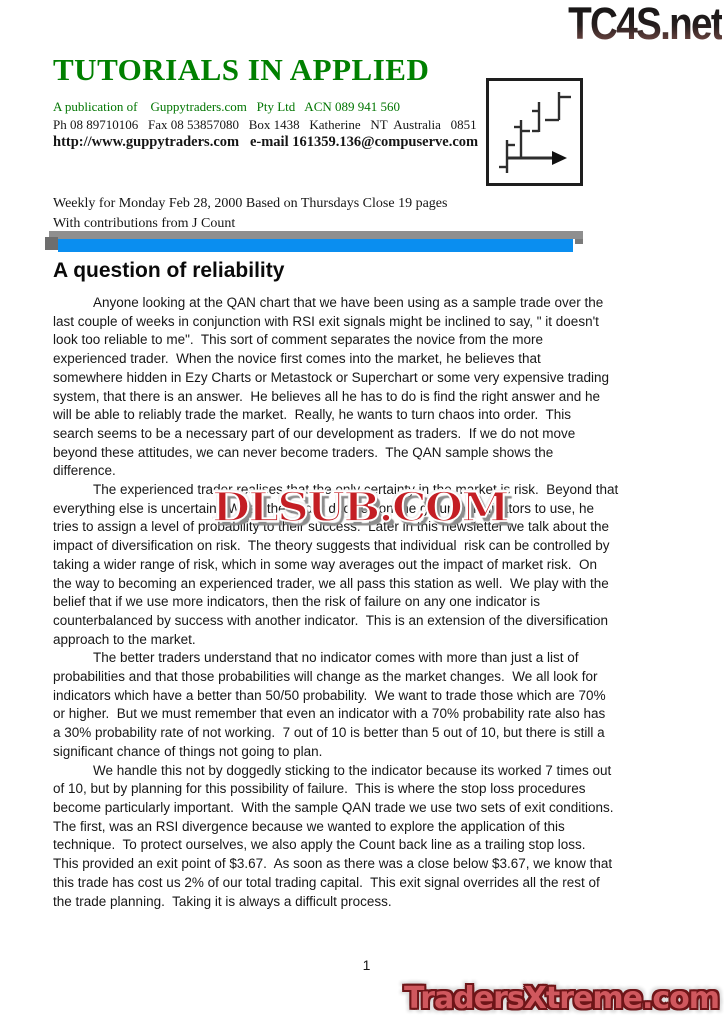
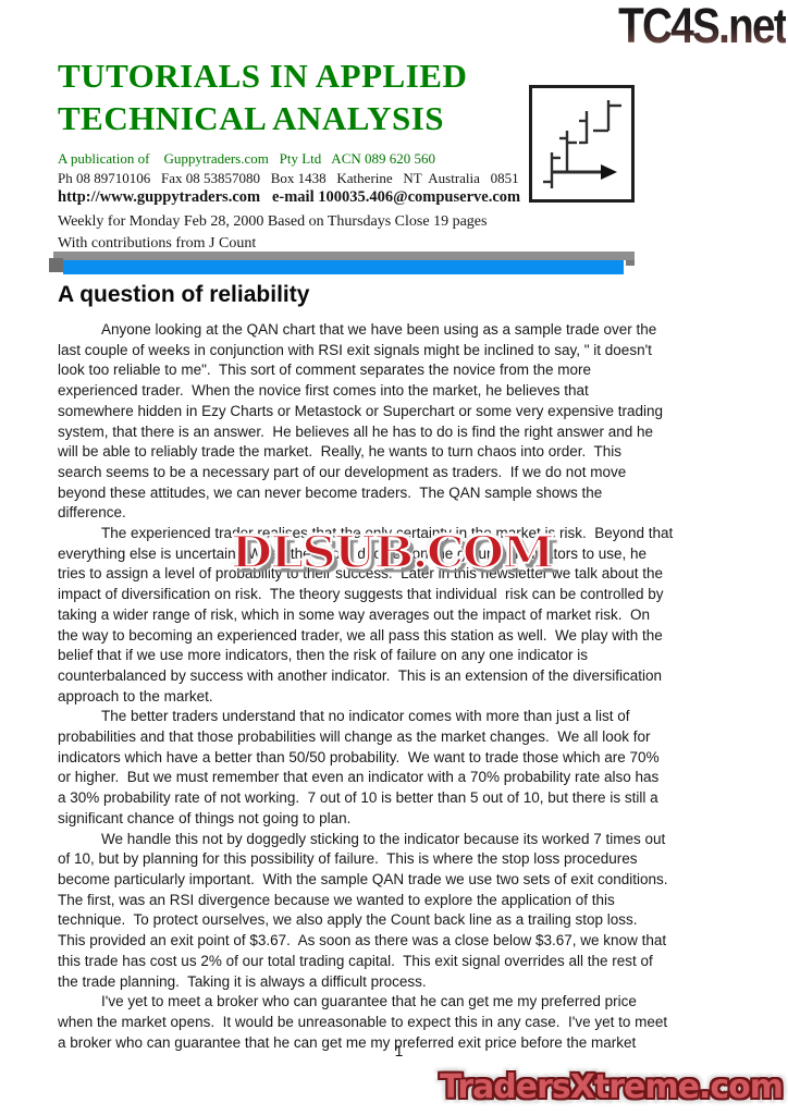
  TC4S.net
  TUTORIALS IN APPLIED
+ TECHNICAL ANALYSIS
- A publication of Guppytraders.com Pty Ltd ACN 089 941 560
+ A publication of Guppytraders.com Pty Ltd ACN 089 620 560
  Ph 08 89710106 Fax 08 53857080 Box 1438 Katherine NT Australia 0851
- http://www.guppytraders.com e-mail 161359.136@compuserve.com
+ http://www.guppytraders.com e-mail 100035.406@compuserve.com
  Weekly for Monday Feb 28, 2000 Based on Thursdays Close 19 pages
  With contributions from J Count
  A question of reliability
  Anyone looking at the QAN chart that we have been using as a sample trade over the
  last couple of weeks in conjunction with RSI exit signals might be inclined to say, " it doesn't
  look too reliable to me". This sort of comment separates the novice from the more
  experienced trader. When the novice first comes into the market, he believes that
  somewhere hidden in Ezy Charts or Metastock or Superchart or some very expensive trading
  system, that there is an answer. He believes all he has to do is find the right answer and he
  will be able to reliably trade the market. Really, he wants to turn chaos into order. This
  search seems to be a necessary part of our development as traders. If we do not move
  beyond these attitudes, we can never become traders. The QAN sample shows the
  difference.
  The experienced trader realises that the only certainty in the market is risk. Beyond that
  everything else is uncertain. When the trader decides on the group of indicators to use, he
  tries to assign a level of probability to their success. Later in this newsletter we talk about the
  impact of diversification on risk. The theory suggests that individual risk can be controlled by
  taking a wider range of risk, which in some way averages out the impact of market risk. On
  the way to becoming an experienced trader, we all pass this station as well. We play with the
  belief that if we use more indicators, then the risk of failure on any one indicator is
  counterbalanced by success with another indicator. This is an extension of the diversification
  approach to the market.
  The better traders understand that no indicator comes with more than just a list of
  probabilities and that those probabilities will change as the market changes. We all look for
  indicators which have a better than 50/50 probability. We want to trade those which are 70%
  or higher. But we must remember that even an indicator with a 70% probability rate also has
  a 30% probability rate of not working. 7 out of 10 is better than 5 out of 10, but there is still a
  significant chance of things not going to plan.
  We handle this not by doggedly sticking to the indicator because its worked 7 times out
  of 10, but by planning for this possibility of failure. This is where the stop loss procedures
  become particularly important. With the sample QAN trade we use two sets of exit conditions.
  The first, was an RSI divergence because we wanted to explore the application of this
  technique. To protect ourselves, we also apply the Count back line as a trailing stop loss.
  This provided an exit point of $3.67. As soon as there was a close below $3.67, we know that
  this trade has cost us 2% of our total trading capital. This exit signal overrides all the rest of
  the trade planning. Taking it is always a difficult process.
+ I've yet to meet a broker who can guarantee that he can get me my preferred price
+ when the market opens. It would be unreasonable to expect this in any case. I've yet to meet
+ a broker who can guarantee that he can get me my preferred exit price before the market
  DLSUB.COM
  1
  TradersXtreme.com
